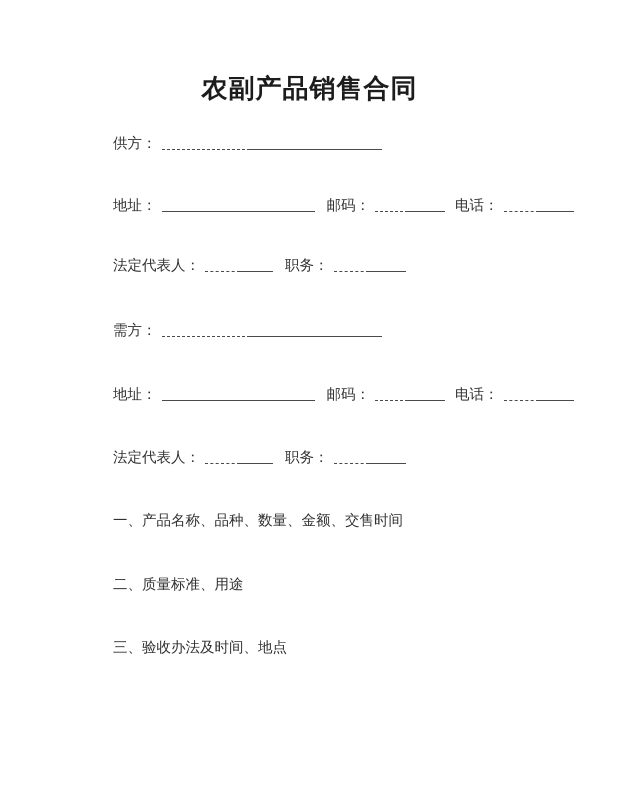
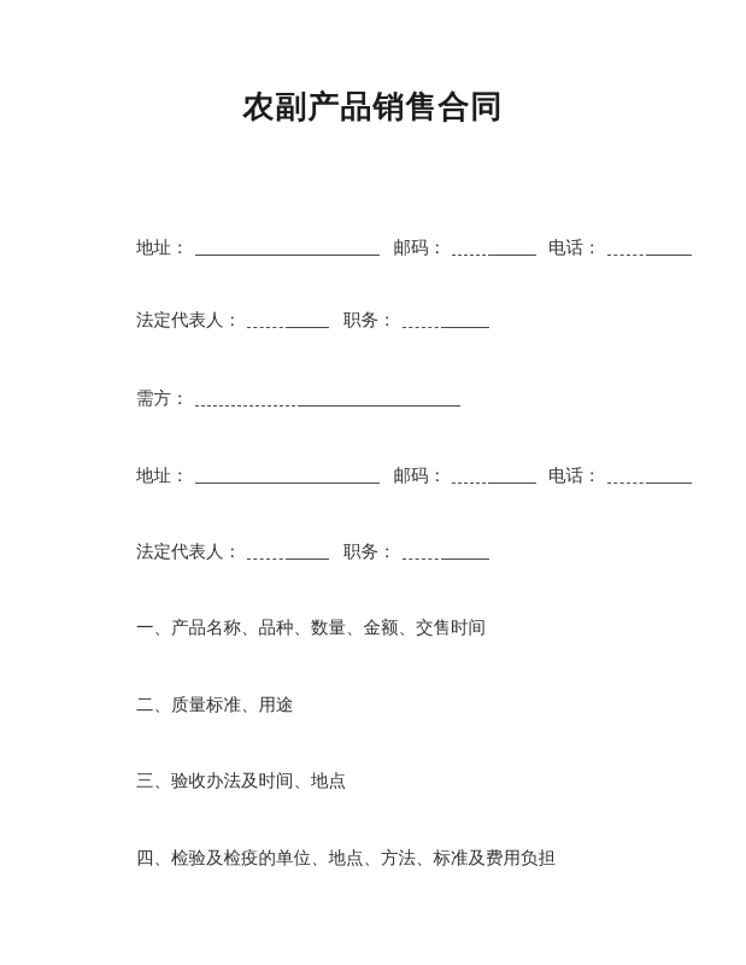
  农副产品销售合同
- 供方：
  地址： 邮码： 电话：
  法定代表人： 职务：
  需方：
  地址： 邮码： 电话：
  法定代表人： 职务：
  一、产品名称、品种、数量、金额、交售时间
  二、质量标准、用途
  三、验收办法及时间、地点
+ 四、检验及检疫的单位、地点、方法、标准及费用负担
